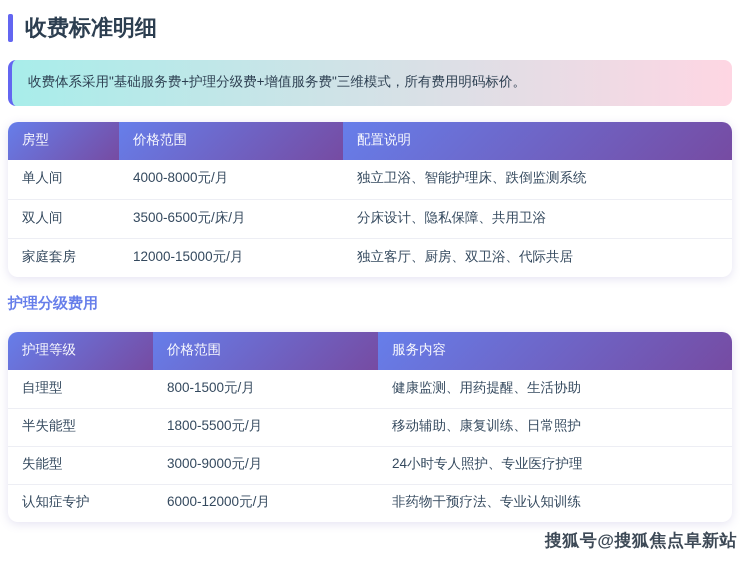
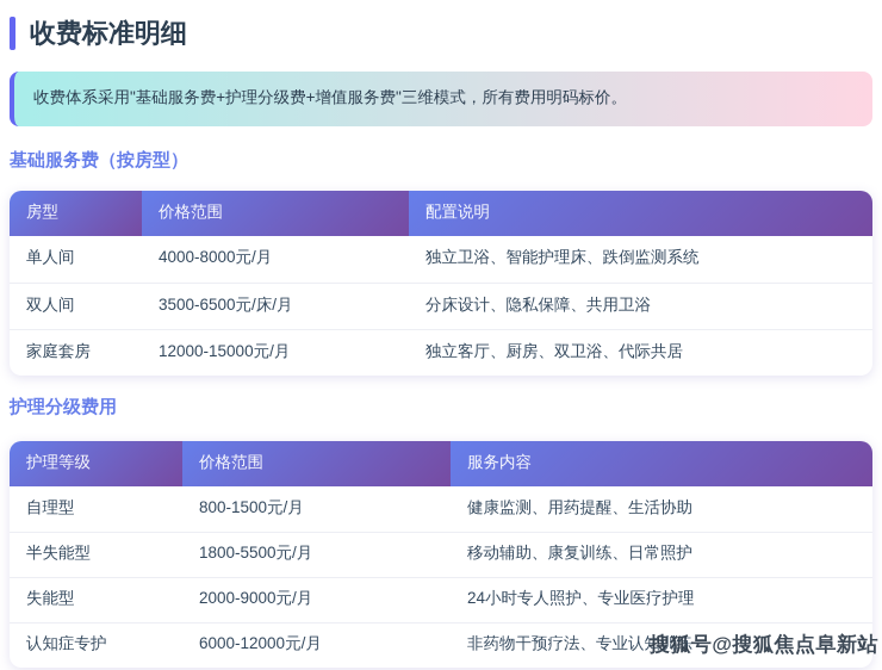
  收费标准明细
  收费体系采用"基础服务费+护理分级费+增值服务费"三维模式，所有费用明码标价。
+ 基础服务费（按房型）
  房型	价格范围	配置说明
  单人间	4000-8000元/月	独立卫浴、智能护理床、跌倒监测系统
  双人间	3500-6500元/床/月	分床设计、隐私保障、共用卫浴
  家庭套房	12000-15000元/月	独立客厅、厨房、双卫浴、代际共居
  护理分级费用
  护理等级	价格范围	服务内容
  自理型	800-1500元/月	健康监测、用药提醒、生活协助
  半失能型	1800-5500元/月	移动辅助、康复训练、日常照护
- 失能型	3000-9000元/月	24小时专人照护、专业医疗护理
+ 失能型	2000-9000元/月	24小时专人照护、专业医疗护理
  认知症专护	6000-12000元/月	非药物干预疗法、专业认知训练
  搜狐号@搜狐焦点阜新站
